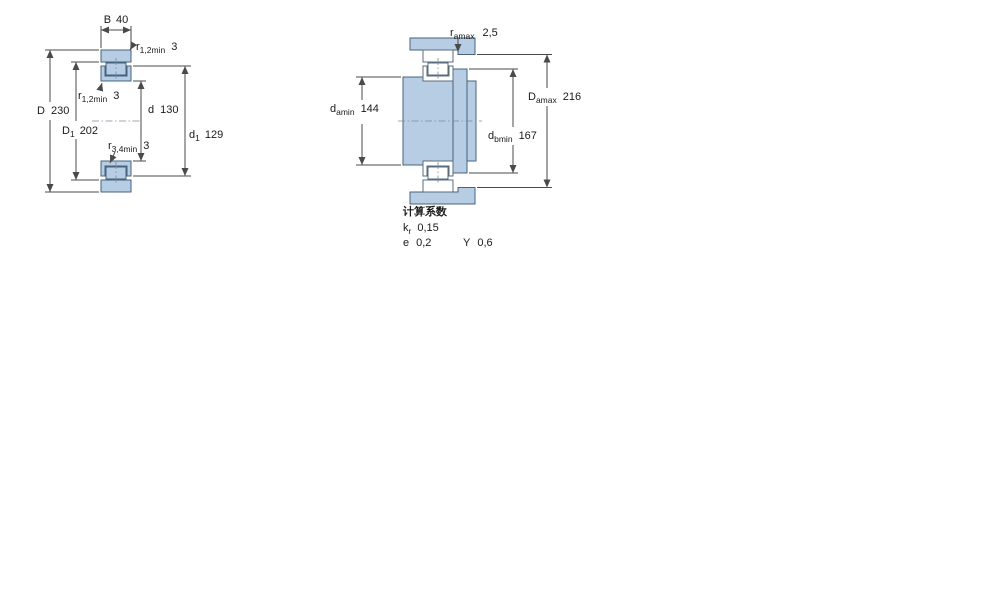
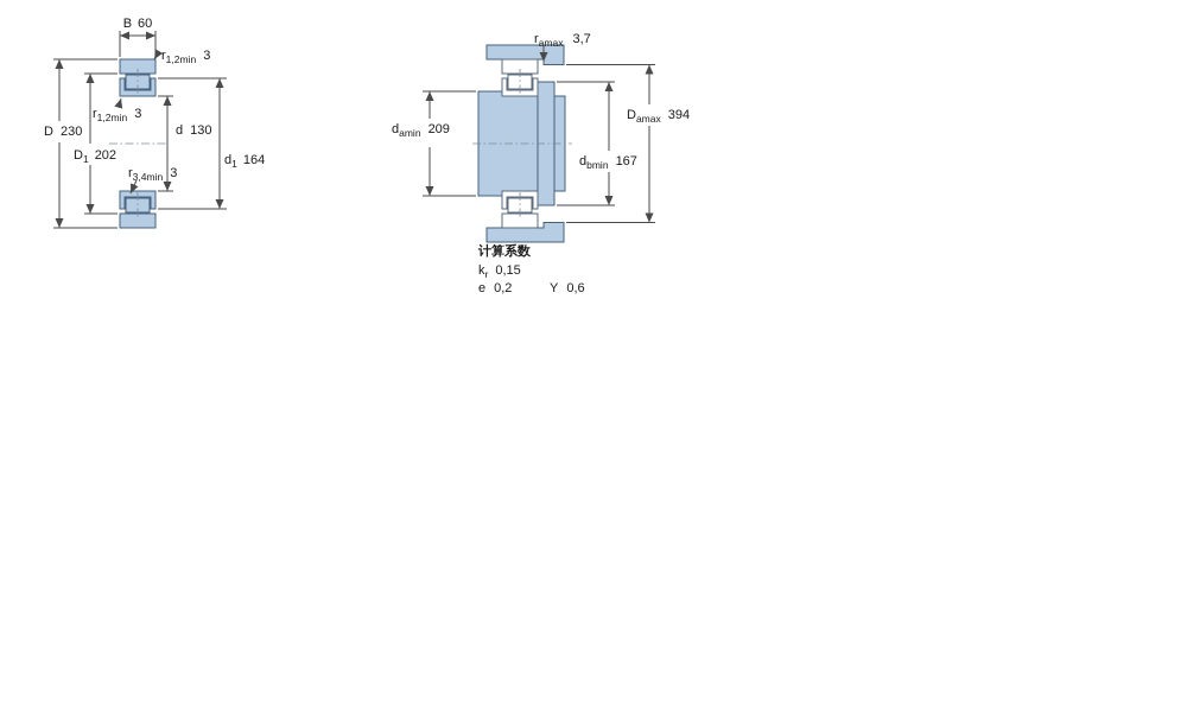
- B 40
+ B 60
  D 230
  D1 202
  d 130
- d1 129
+ d1 164
  r1,2min 3
  r1,2min 3
  r3,4min 3
- ramax 2,5
+ ramax 3,7
- damin 144
+ damin 209
- Damax 216
+ Damax 394
  dbmin 167
  计算系数
  kr 0,15
  e 0,2
  Y 0,6
